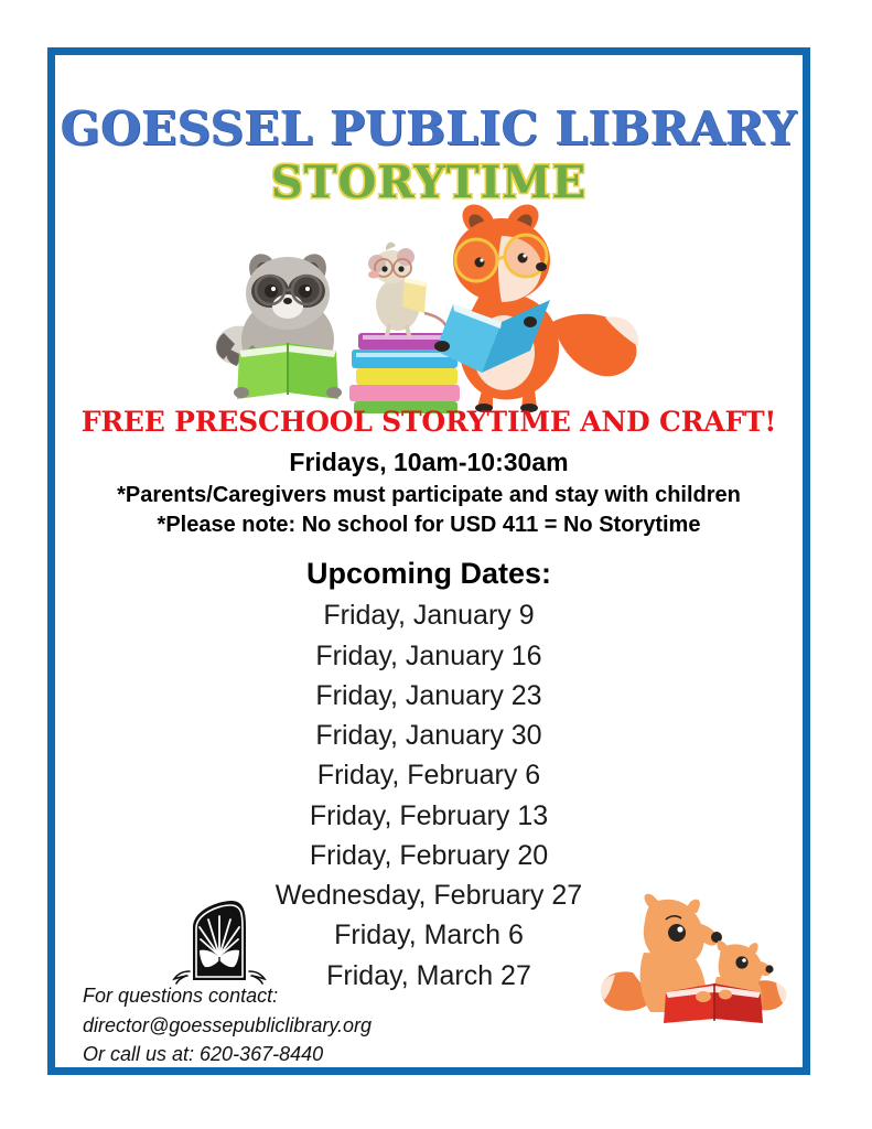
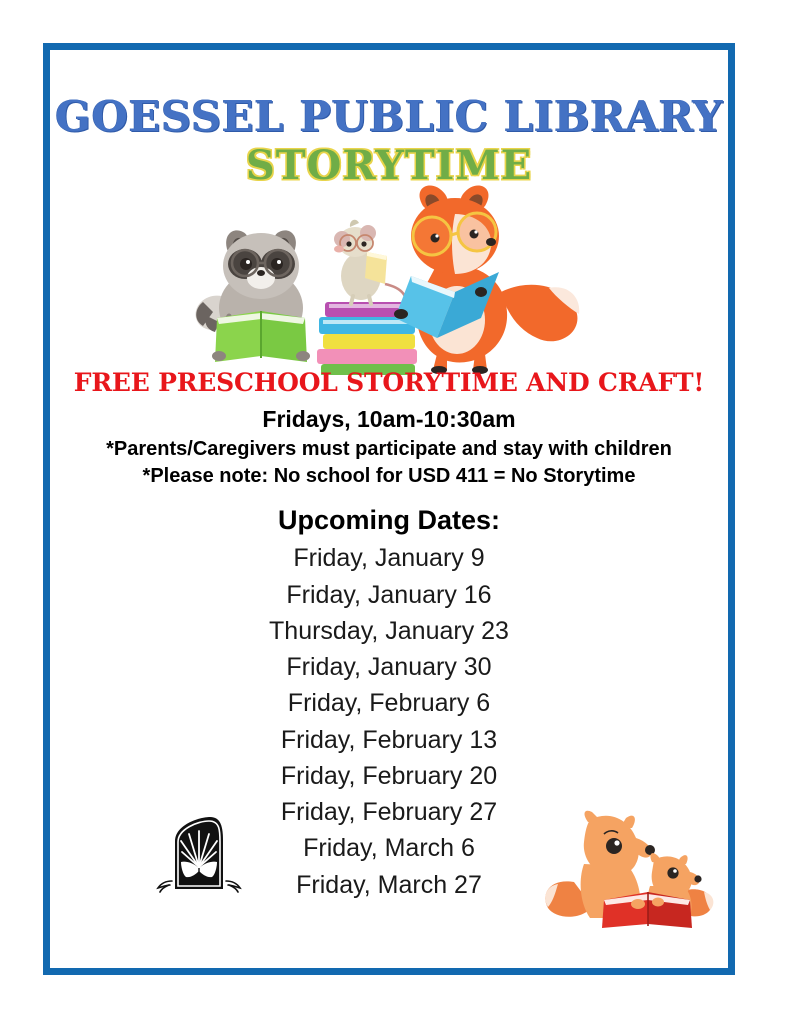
  GOESSEL PUBLIC LIBRARY
  STORYTIME
  FREE PRESCHOOL STORYTIME AND CRAFT!
  Fridays, 10am-10:30am
  *Parents/Caregivers must participate and stay with children
  *Please note: No school for USD 411 = No Storytime
  Upcoming Dates:
  Friday, January 9
  Friday, January 16
- Friday, January 23
+ Thursday, January 23
  Friday, January 30
  Friday, February 6
  Friday, February 13
  Friday, February 20
- Wednesday, February 27
+ Friday, February 27
  Friday, March 6
  Friday, March 27
- For questions contact:
- director@goessepubliclibrary.org
- Or call us at: 620-367-8440
